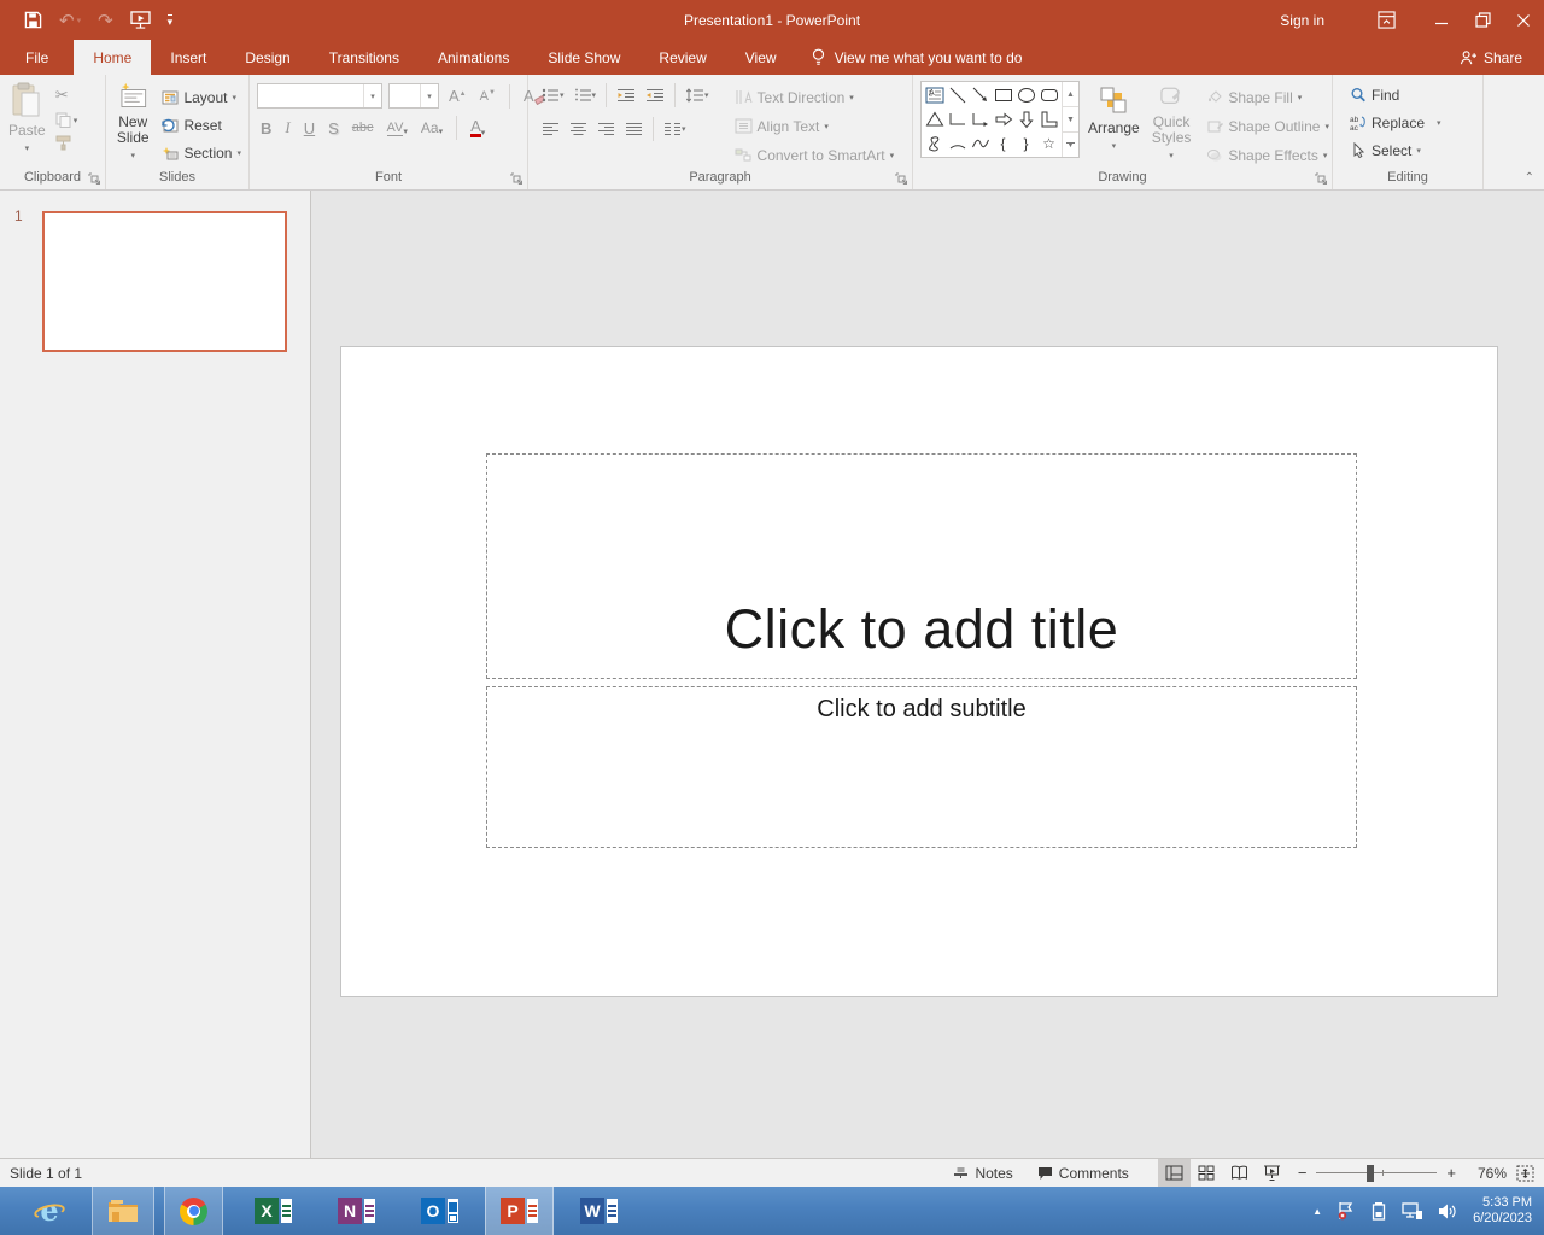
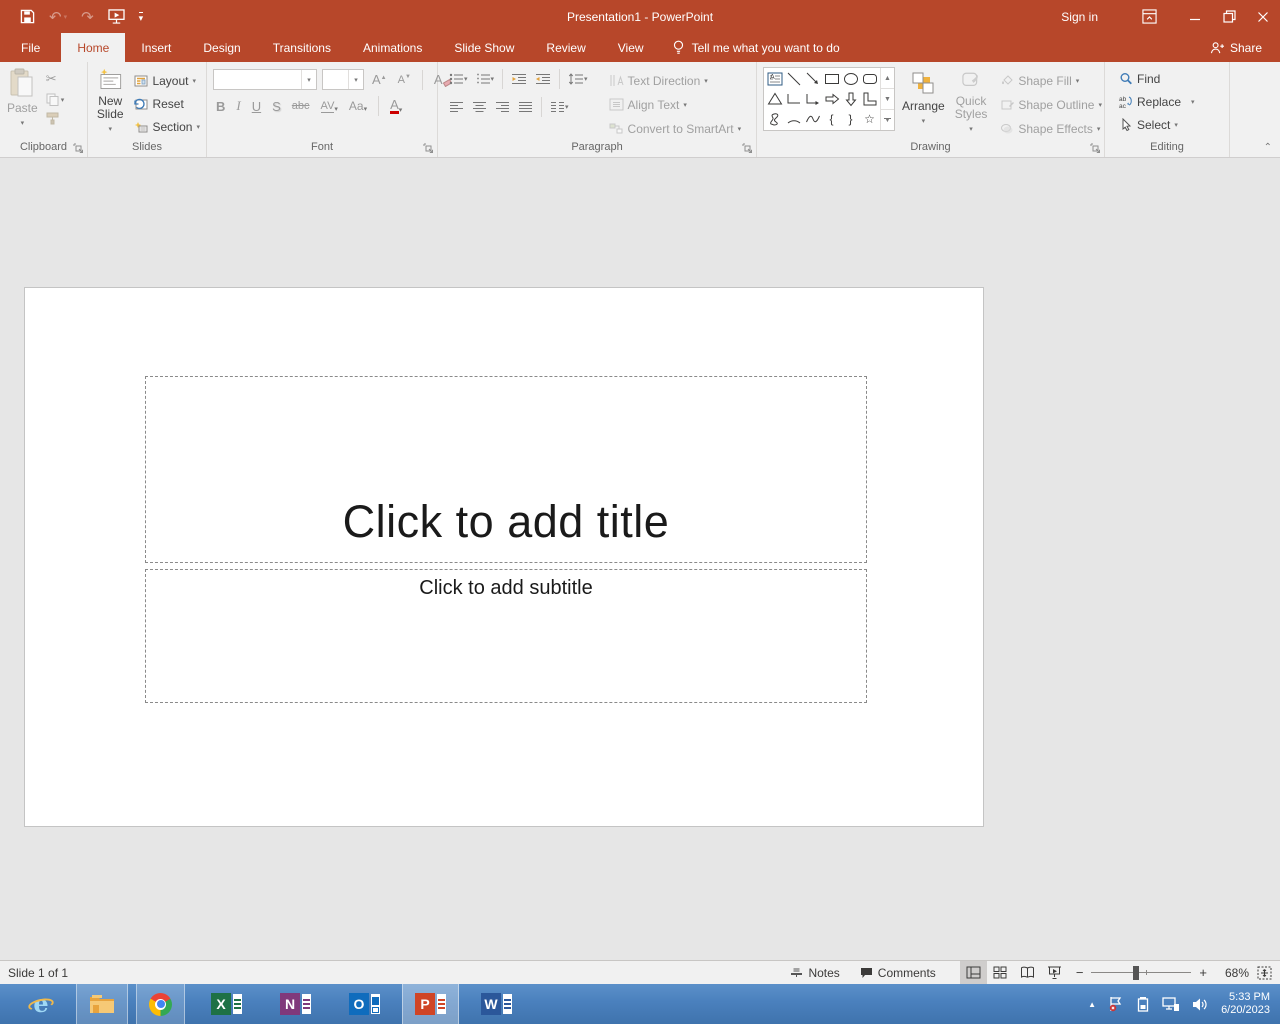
  ↶
  ↷
  ▾
  Presentation1 - PowerPoint
  Sign in
  File
  Home
  Insert
  Design
  Transitions
  Animations
  Slide Show
  Review
  View
- View me what you want to do
+ Tell me what you want to do
  Share
  Paste
  ✂
  Clipboard
  New Slide
  Layout
  Reset
  Section
  Slides
  A
  A
  A
  B
  I
  U
  S
  abc
  AV
  Aa
  A
  Font
  Text Direction
  Align Text
  Convert to SmartArt
  Paragraph
  {
  }
  ☆
  Arrange
  Quick Styles
  Shape Fill
  Shape Outline
  Shape Effects
  Drawing
  Find
  Replace
  Select
  Editing
  ⌃
- 1
  Click to add title
  Click to add subtitle
  Slide 1 of 1
  Notes
  Comments
  −
  +
- 76%
+ 68%
  e
  X
  N
  O
  P
  W
  ▲
  5:33 PM
  6/20/2023
